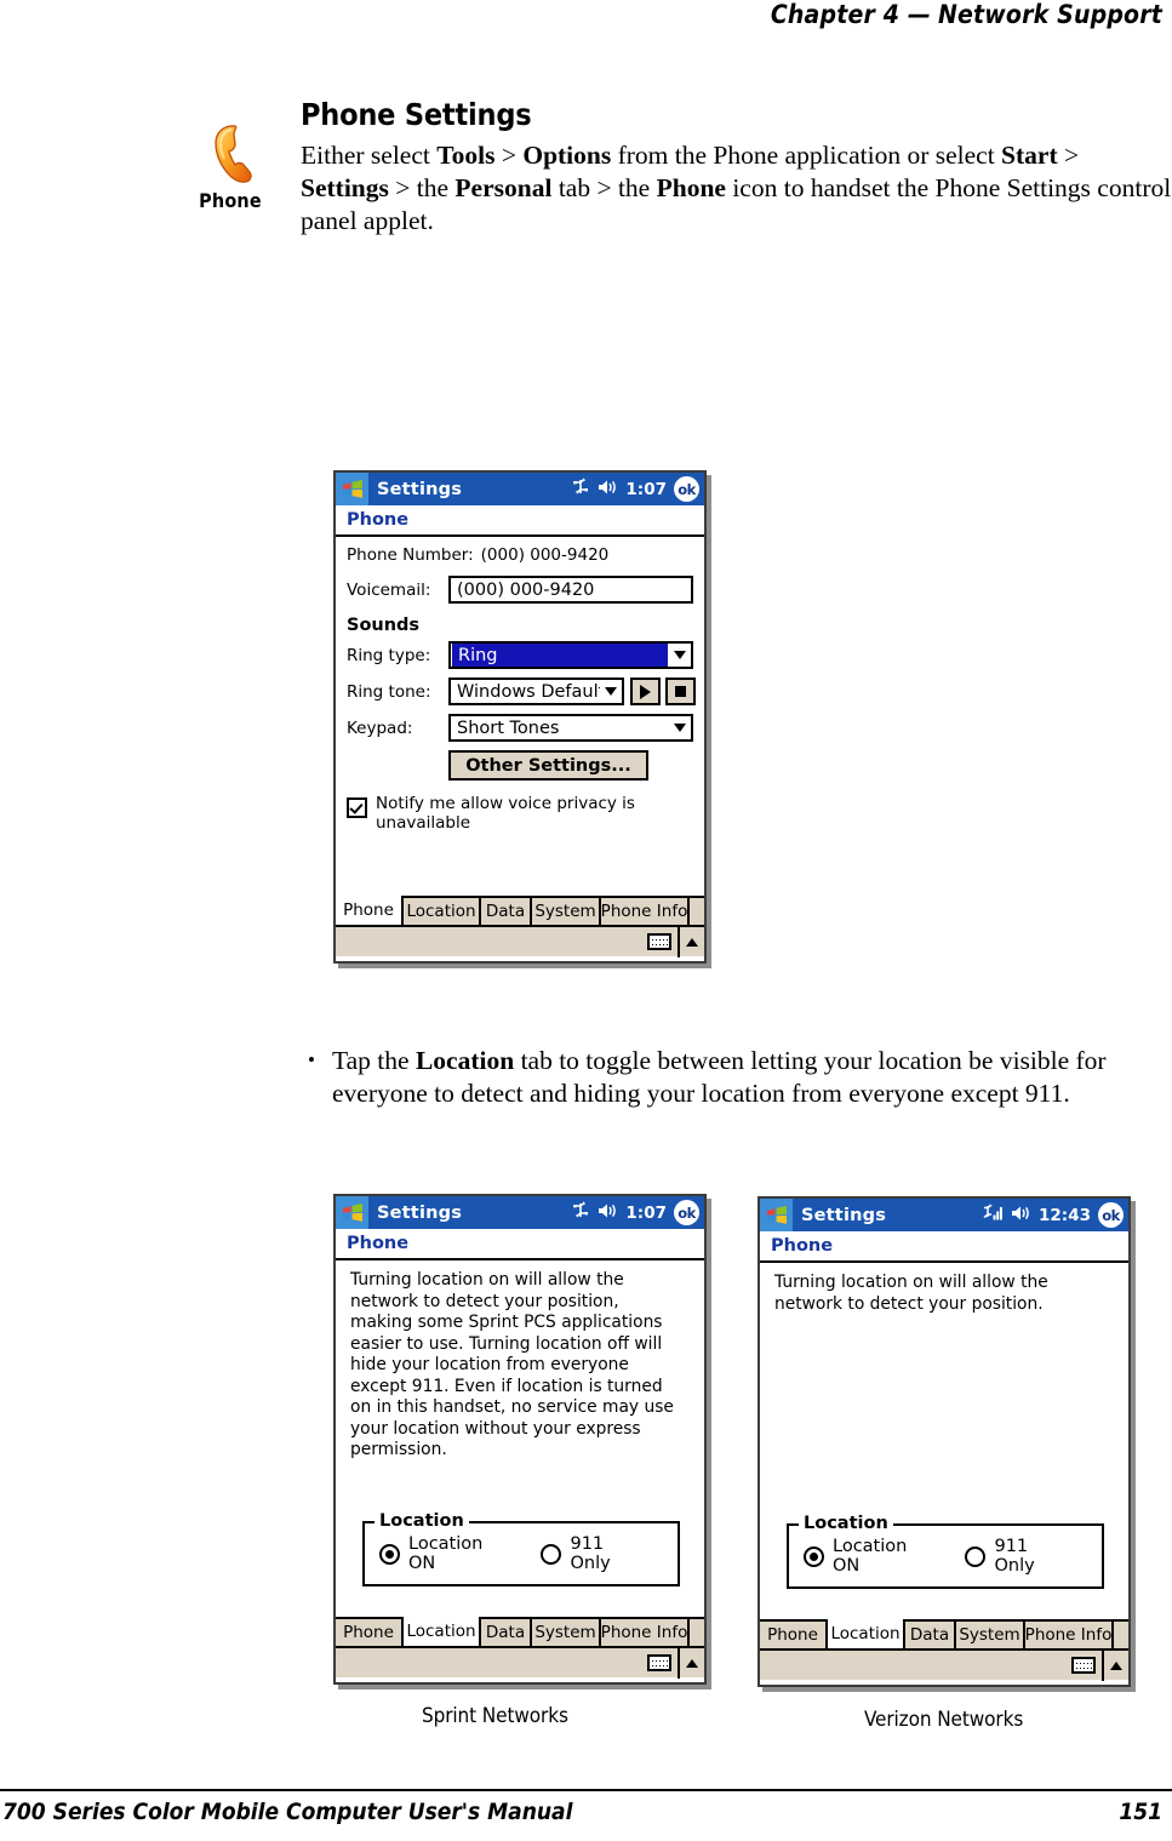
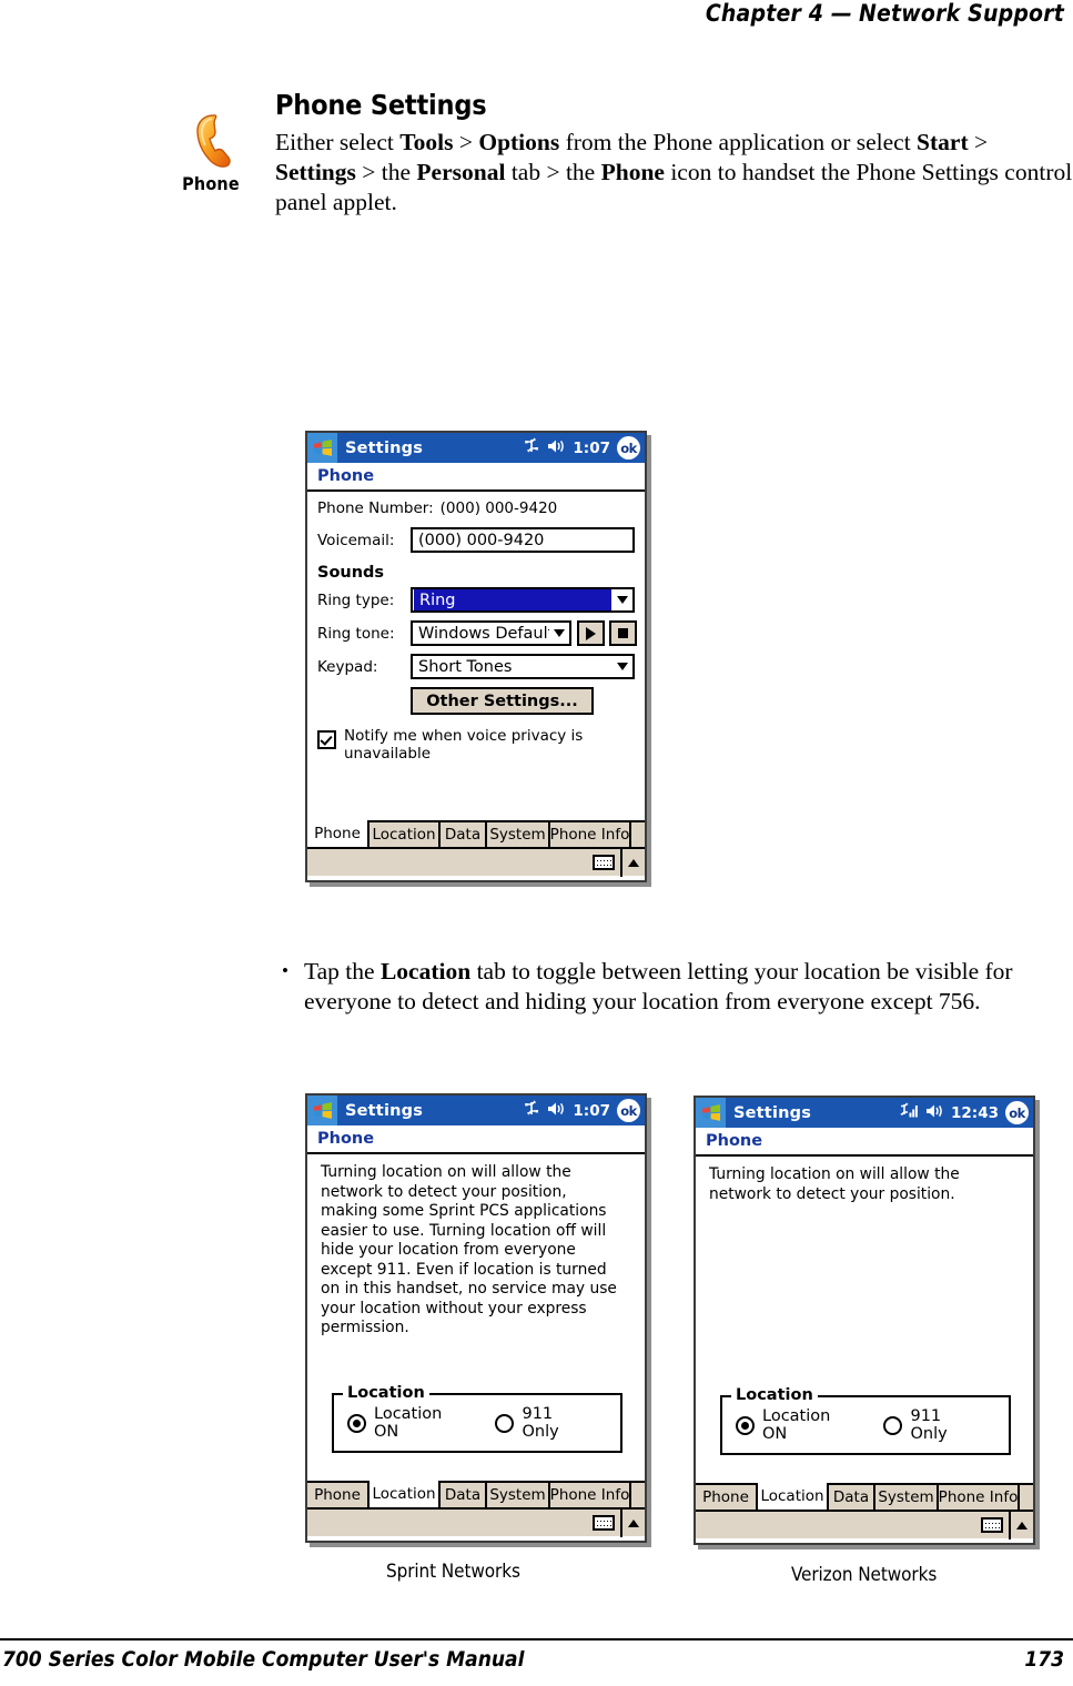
  Chapter 4 — Network Support
  Phone
  Phone Settings
  Either select Tools > Options from the Phone application or select Start > Settings > the Personal tab > the Phone icon to handset the Phone Settings control panel applet.
  Settings
  1:07
  ok
  Phone
  Phone Number:
  (000) 000-9420
  Voicemail:
  (000) 000-9420
  Sounds
  Ring type:
  Ring
  Ring tone:
  Windows Defaul
  Keypad:
  Short Tones
  Other Settings...
- Notify me allow voice privacy is unavailable
+ Notify me when voice privacy is unavailable
  Phone
  Location
  Data
  System
  Phone Info
- Tap the Location tab to toggle between letting your location be visible for everyone to detect and hiding your location from everyone except 911.
+ Tap the Location tab to toggle between letting your location be visible for everyone to detect and hiding your location from everyone except 756.
  Settings
  1:07
  ok
  Phone
  Turning location on will allow the
  network to detect your position,
  making some Sprint PCS applications
  easier to use. Turning location off will
  hide your location from everyone
  except 911. Even if location is turned
  on in this handset, no service may use
  your location without your express
  permission.
  Location
  Location ON
  911 Only
  Phone
  Location
  Data
  System
  Phone Info
  Settings
  12:43
  ok
  Phone
  Turning location on will allow the
  network to detect your position.
  Location
  Location ON
  911 Only
  Phone
  Location
  Data
  System
  Phone Info
  Sprint Networks
  Verizon Networks
  700 Series Color Mobile Computer User's Manual
- 151
+ 173
